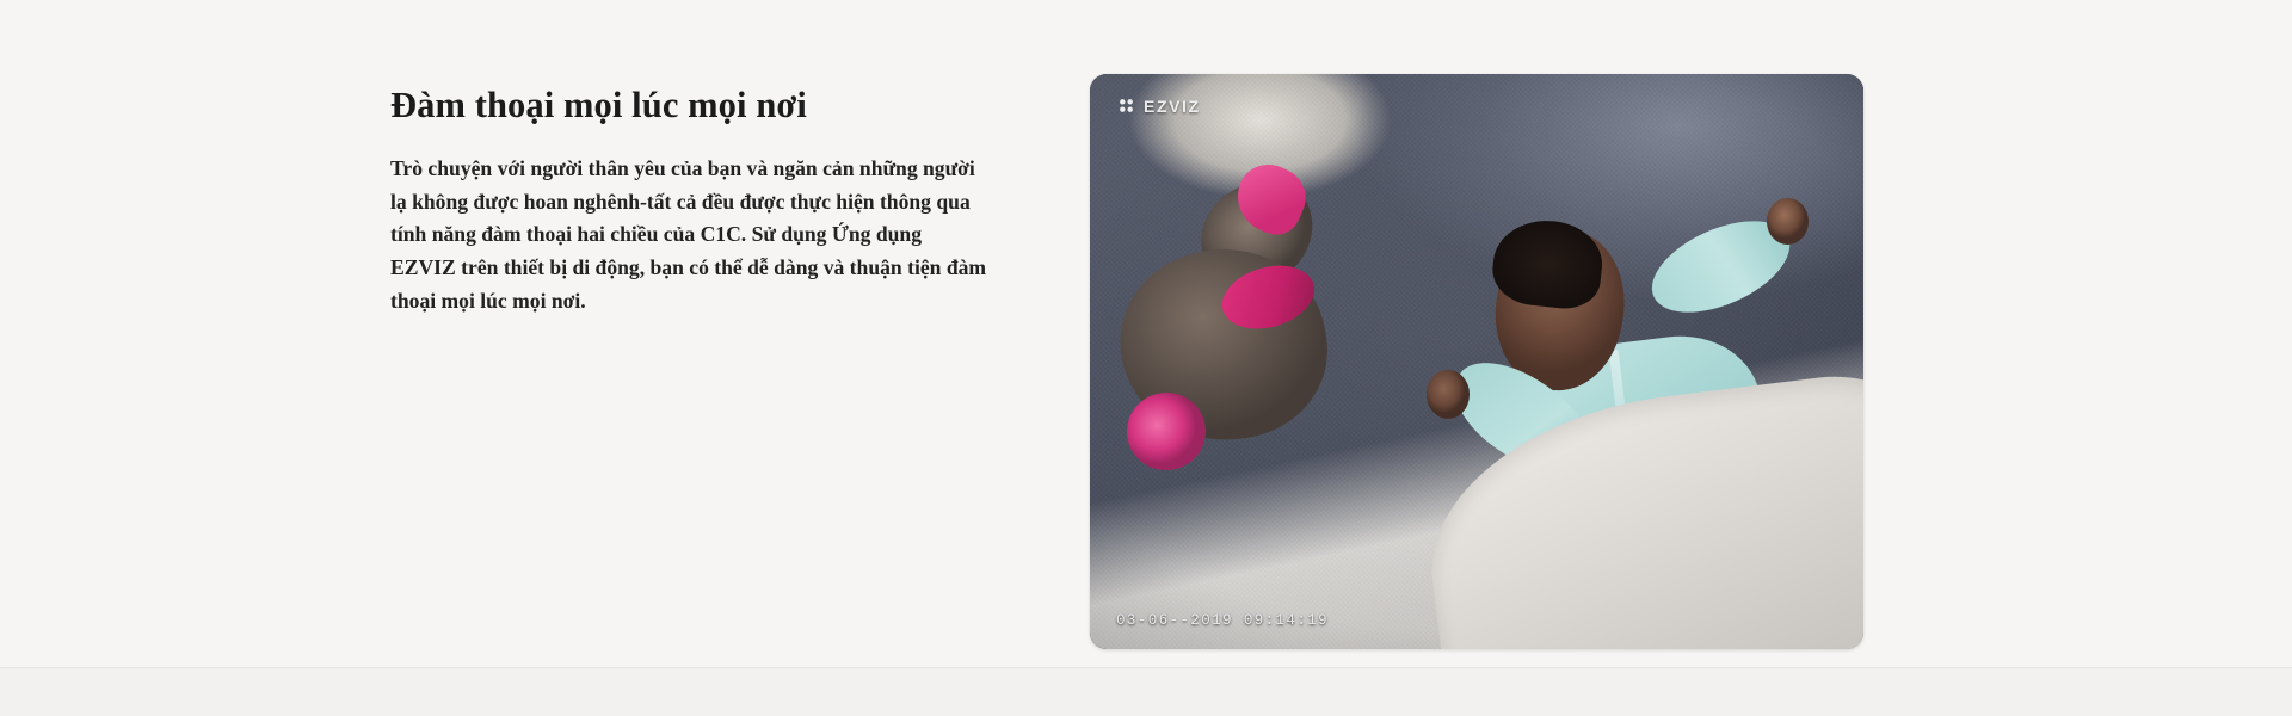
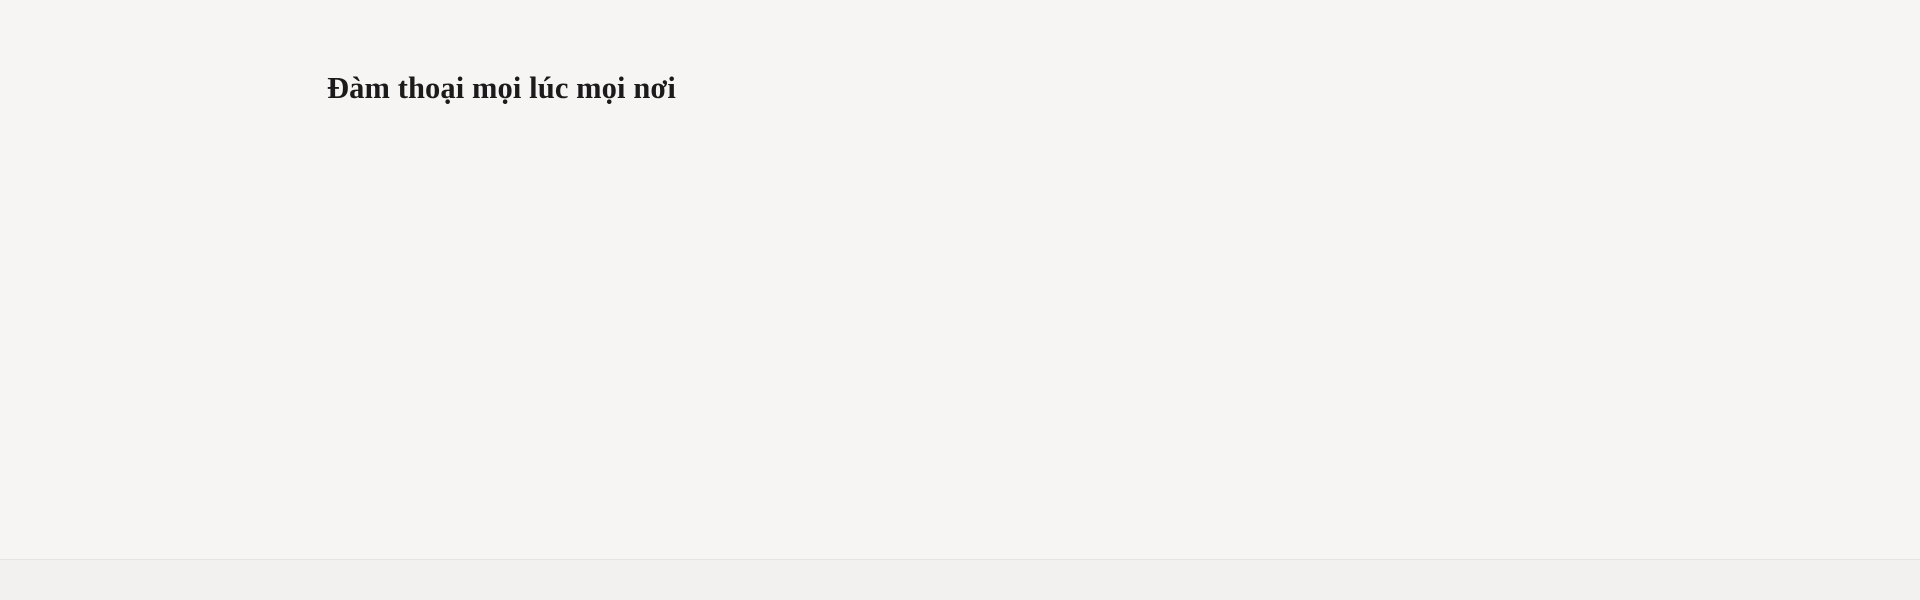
  Đàm thoại mọi lúc mọi nơi
- Trò chuyện với người thân yêu của bạn và ngăn cản những người lạ không được hoan nghênh-tất cả đều được thực hiện thông qua tính năng đàm thoại hai chiều của C1C. Sử dụng Ứng dụng EZVIZ trên thiết bị di động, bạn có thể dễ dàng và thuận tiện đàm thoại mọi lúc mọi nơi.
- EZVIZ
- 03-06--2019 09:14:19
